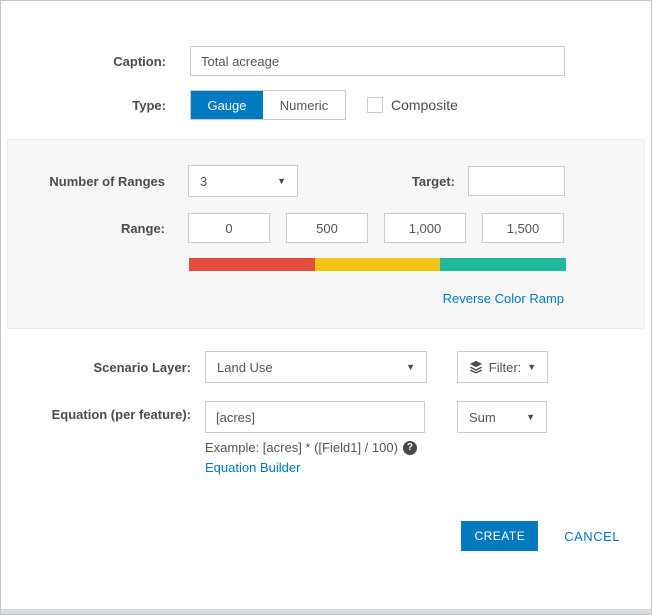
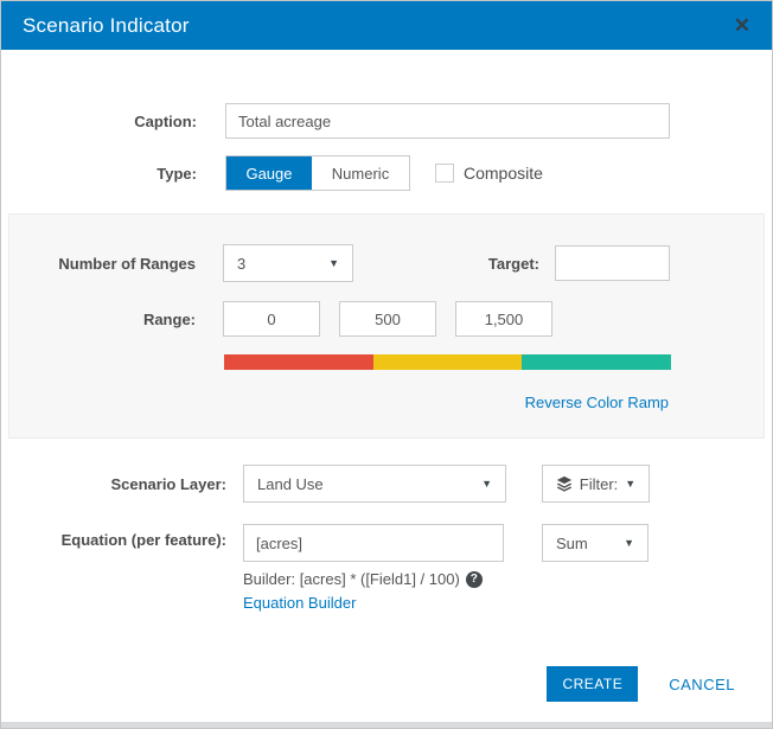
+ Scenario Indicator
+ ✕
  Caption:
  Total acreage
  Type:
  Gauge
  Numeric
  Composite
  Number of Ranges
  3
  ▼
  Target:
  Range:
  0
  500
- 1,000
  1,500
  Reverse Color Ramp
  Scenario Layer:
  Land Use
  ▼
  Filter:
  ▼
  Equation (per feature):
  [acres]
- Example: [acres] * ([Field1] / 100)
+ Builder: [acres] * ([Field1] / 100)
  ?
  Equation Builder
  Sum
  ▼
  CREATE
  CANCEL
